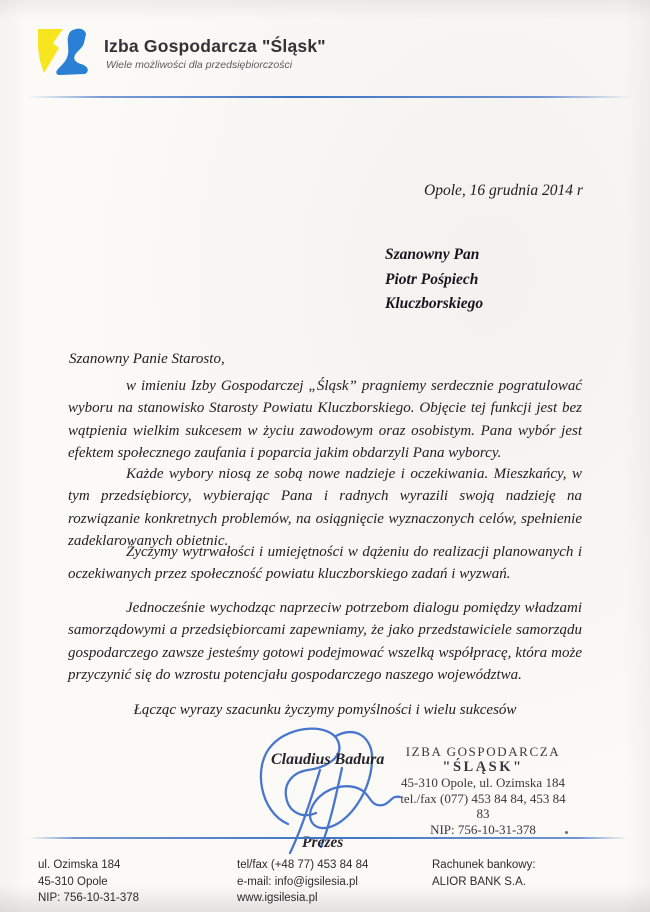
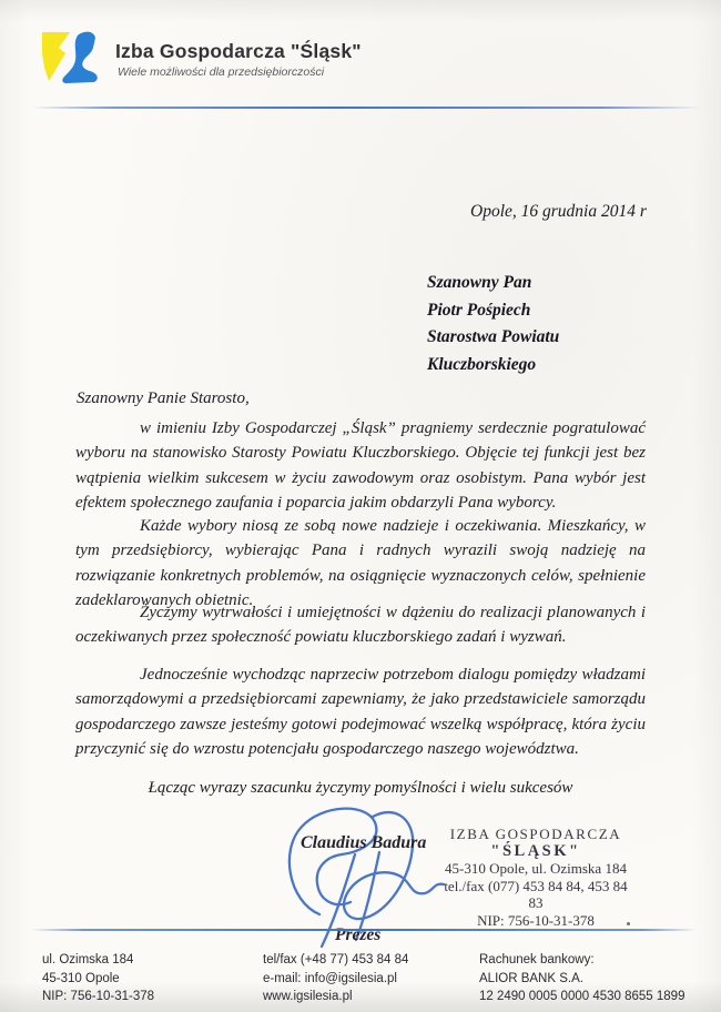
  Izba Gospodarcza "Śląsk"
  Wiele możliwości dla przedsiębiorczości
  Opole, 16 grudnia 2014 r
  Szanowny Pan
  Piotr Pośpiech
+ Starostwa Powiatu
  Kluczborskiego
  Szanowny Panie Starosto,
  w imieniu Izby Gospodarczej „Śląsk” pragniemy serdecznie pogratulować wyboru na stanowisko Starosty Powiatu Kluczborskiego. Objęcie tej funkcji jest bez wątpienia wielkim sukcesem w życiu zawodowym oraz osobistym. Pana wybór jest efektem społecznego zaufania i poparcia jakim obdarzyli Pana wyborcy.
  Każde wybory niosą ze sobą nowe nadzieje i oczekiwania. Mieszkańcy, w tym przedsiębiorcy, wybierając Pana i radnych wyrazili swoją nadzieję na rozwiązanie konkretnych problemów, na osiągnięcie wyznaczonych celów, spełnienie zadeklarowanych obietnic.
  Życzymy wytrwałości i umiejętności w dążeniu do realizacji planowanych i oczekiwanych przez społeczność powiatu kluczborskiego zadań i wyzwań.
- Jednocześnie wychodząc naprzeciw potrzebom dialogu pomiędzy władzami samorządowymi a przedsiębiorcami zapewniamy, że jako przedstawiciele samorządu gospodarczego zawsze jesteśmy gotowi podejmować wszelką współpracę, która może przyczynić się do wzrostu potencjału gospodarczego naszego województwa.
+ Jednocześnie wychodząc naprzeciw potrzebom dialogu pomiędzy władzami samorządowymi a przedsiębiorcami zapewniamy, że jako przedstawiciele samorządu gospodarczego zawsze jesteśmy gotowi podejmować wszelką współpracę, która życiu przyczynić się do wzrostu potencjału gospodarczego naszego województwa.
  Łącząc wyrazy szacunku życzymy pomyślności i wielu sukcesów
  Claudius Badura
  Prezes
  IZBA GOSPODARCZA
  "ŚLĄSK"
  45-310 Opole, ul. Ozimska 184
  tel./fax (077) 453 84 84, 453 84 83
  NIP: 756-10-31-378
  ul. Ozimska 184
  45-310 Opole
  NIP: 756-10-31-378
  tel/fax (+48 77) 453 84 84
  e-mail: info@igsilesia.pl
  www.igsilesia.pl
  Rachunek bankowy:
  ALIOR BANK S.A.
+ 12 2490 0005 0000 4530 8655 1899
